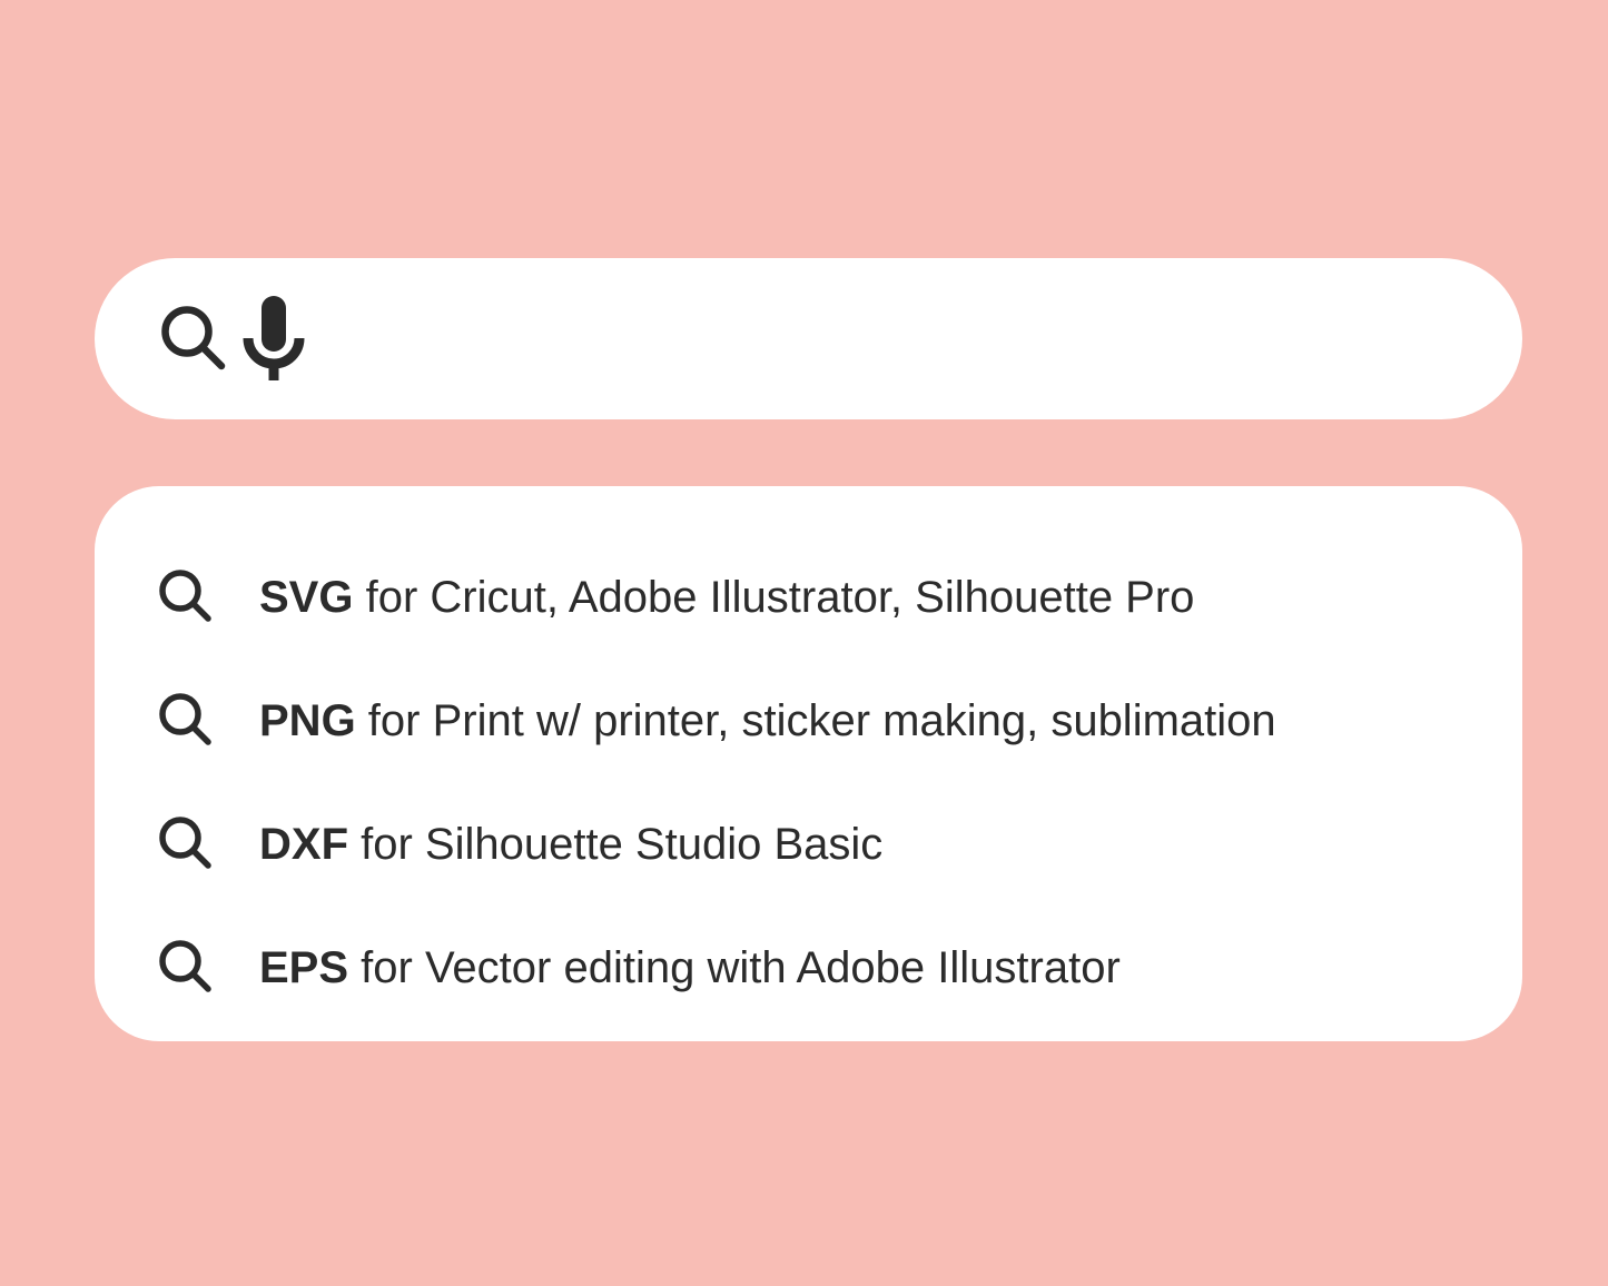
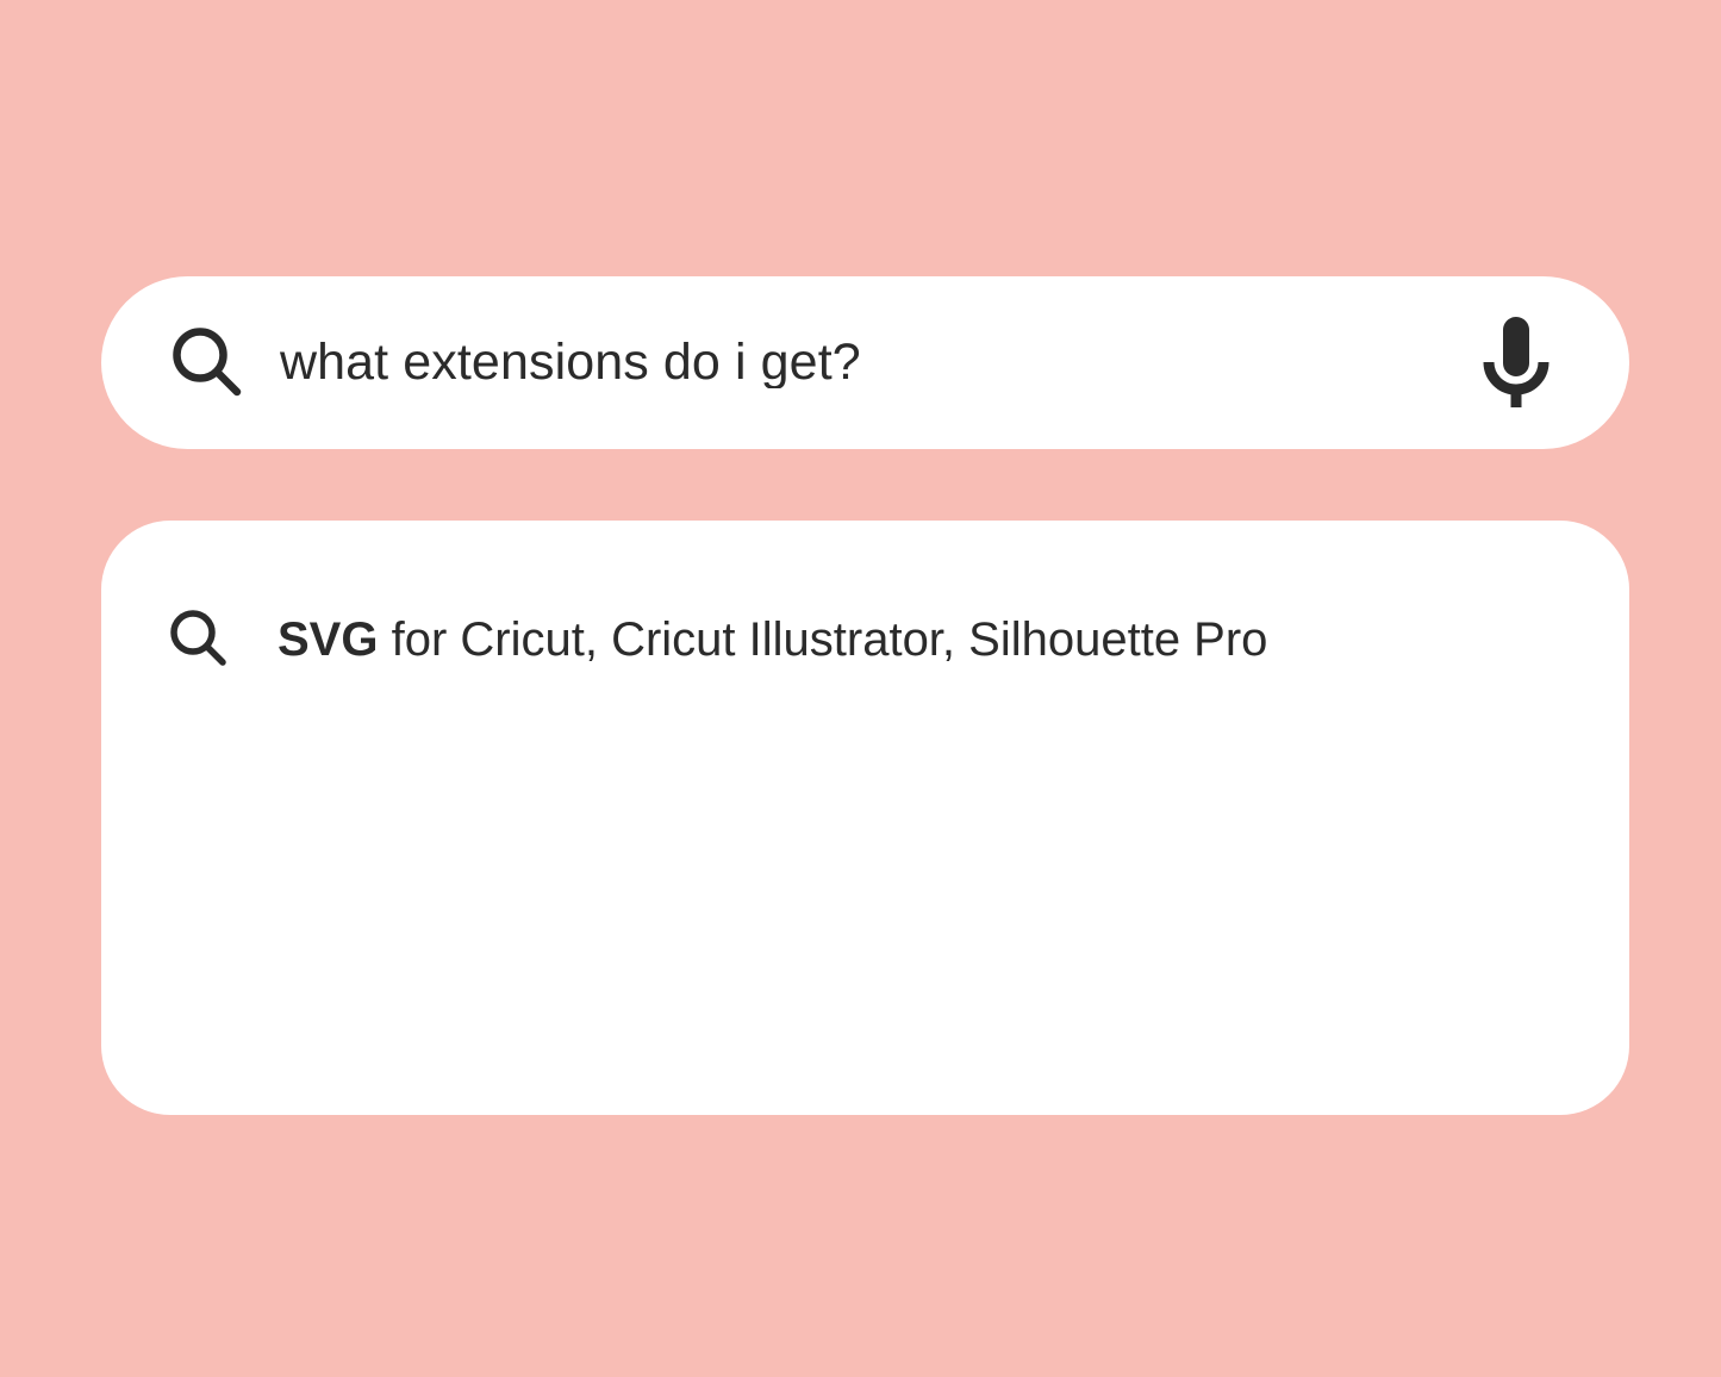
+ what extensions do i get?
- SVG for Cricut, Adobe Illustrator, Silhouette Pro
+ SVG for Cricut, Cricut Illustrator, Silhouette Pro
- PNG for Print w/ printer, sticker making, sublimation
- DXF for Silhouette Studio Basic
- EPS for Vector editing with Adobe Illustrator
